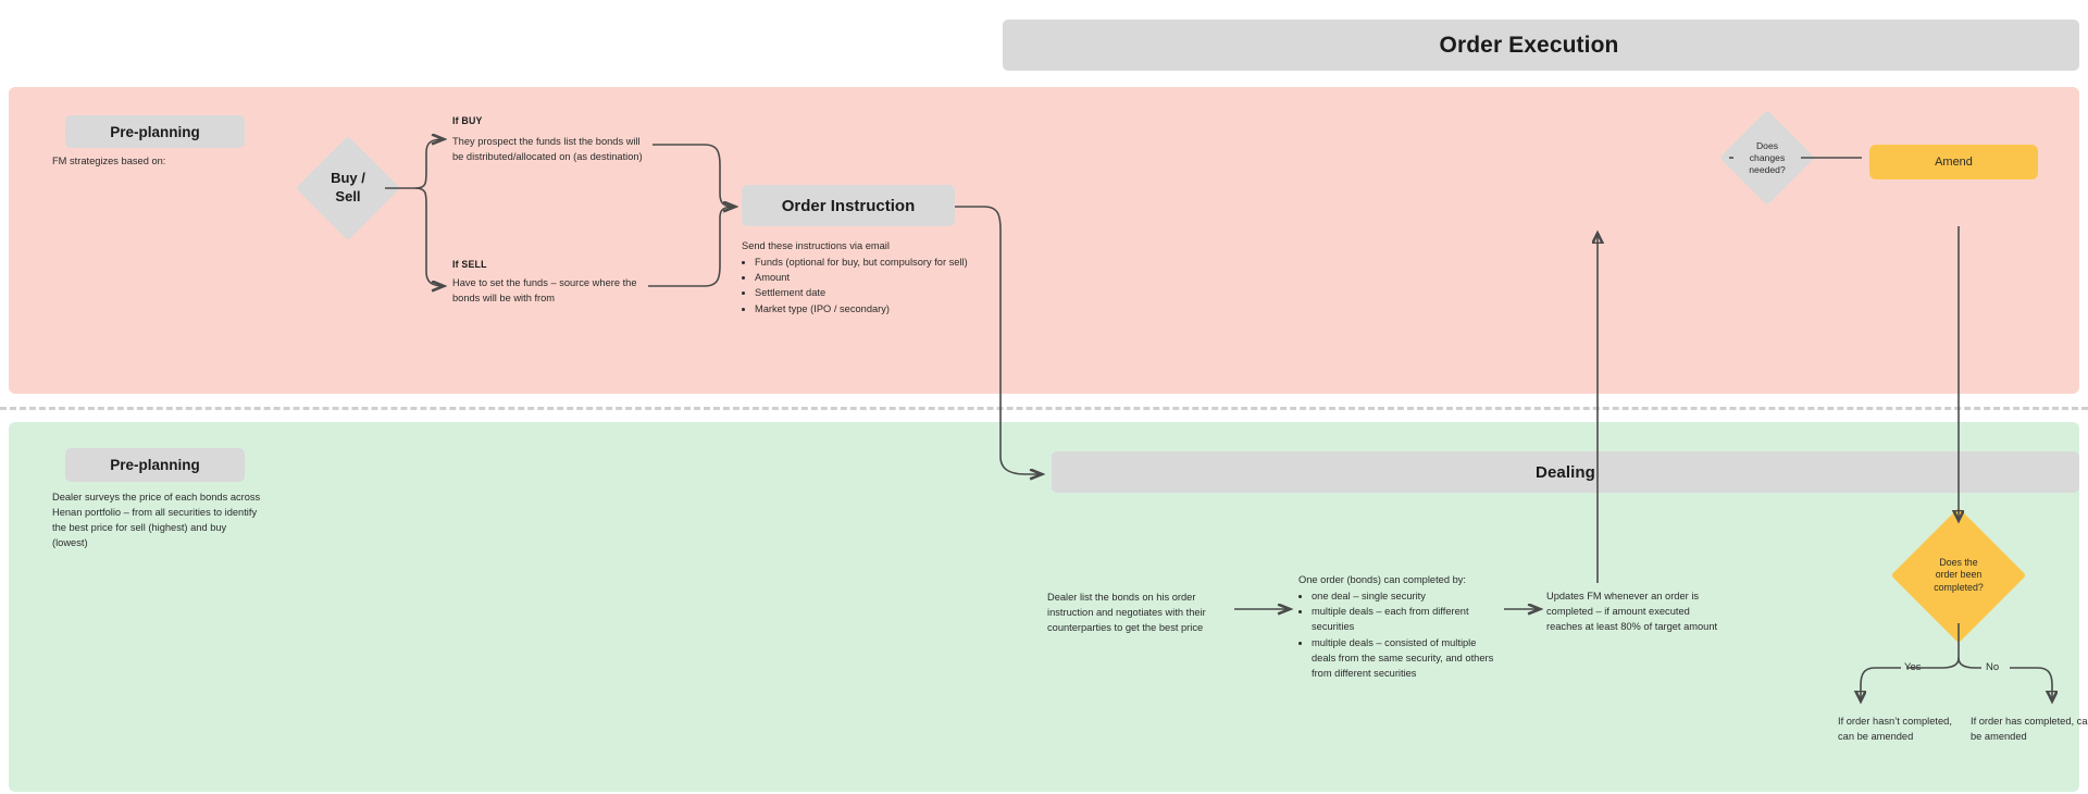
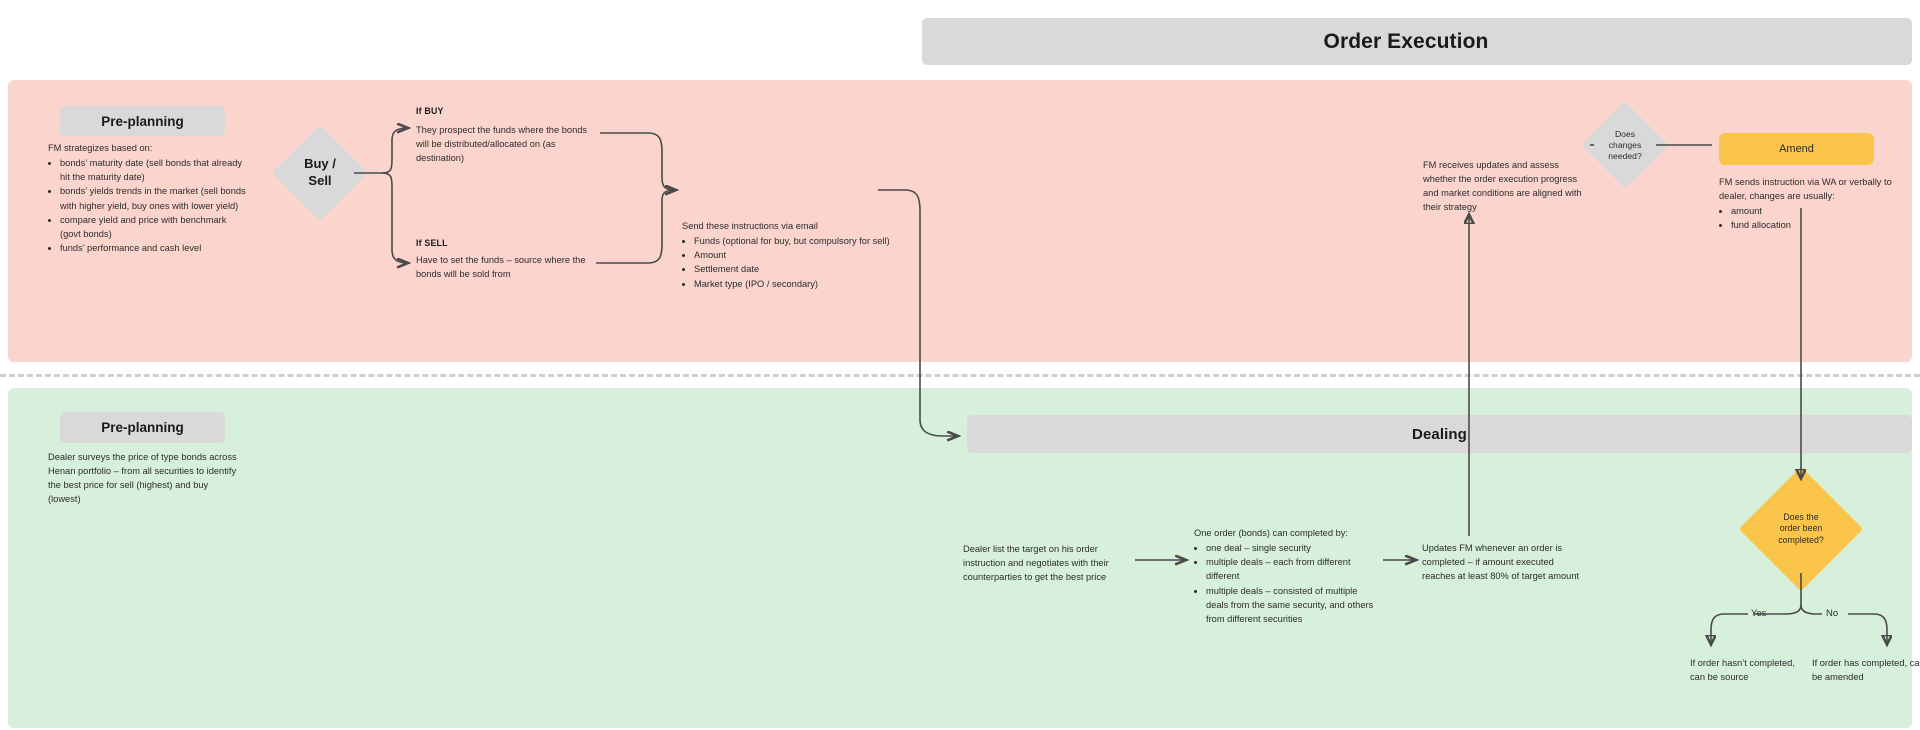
  Order Execution
  Pre-planning
  FM strategizes based on:
+ bonds’ maturity date (sell bonds that already hit the maturity date)
+ bonds’ yields trends in the market (sell bonds with higher yield, buy ones with lower yield)
+ compare yield and price with benchmark (govt bonds)
+ funds’ performance and cash level
  Buy /
  Sell
  If BUY
- They prospect the funds list the bonds will be distributed/allocated on (as destination)
+ They prospect the funds where the bonds will be distributed/allocated on (as destination)
  If SELL
- Have to set the funds – source where the bonds will be with from
+ Have to set the funds – source where the bonds will be sold from
- Order Instruction
  Send these instructions via email
  Funds (optional for buy, but compulsory for sell)
  Amount
  Settlement date
  Market type (IPO / secondary)
+ FM receives updates and assess whether the order execution progress and market conditions are aligned with their strategy
  Does
  changes
  needed?
  Amend
+ FM sends instruction via WA or verbally to dealer, changes are usually:
+ amount
+ fund allocation
  Pre-planning
- Dealer surveys the price of each bonds across Henan portfolio – from all securities to identify the best price for sell (highest) and buy (lowest)
+ Dealer surveys the price of type bonds across Henan portfolio – from all securities to identify the best price for sell (highest) and buy (lowest)
  Dealing
- Dealer list the bonds on his order instruction and negotiates with their counterparties to get the best price
+ Dealer list the target on his order instruction and negotiates with their counterparties to get the best price
  One order (bonds) can completed by:
  one deal – single security
- multiple deals – each from different securities
+ multiple deals – each from different different
  multiple deals – consisted of multiple deals from the same security, and others from different securities
  Updates FM whenever an order is completed – if amount executed reaches at least 80% of target amount
  Does the
  order been
  completed?
  No
- If order hasn’t completed, can be amended
+ If order hasn’t completed, can be source
  If order has completed, ca be amended
